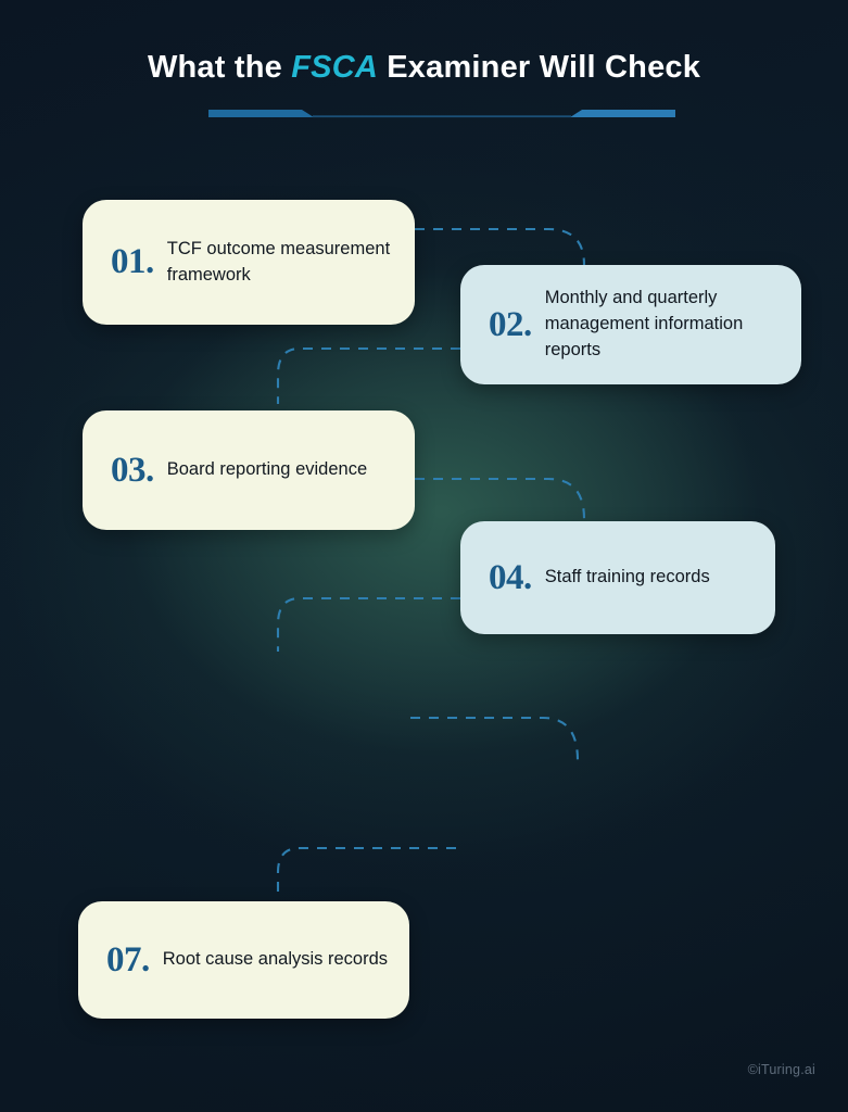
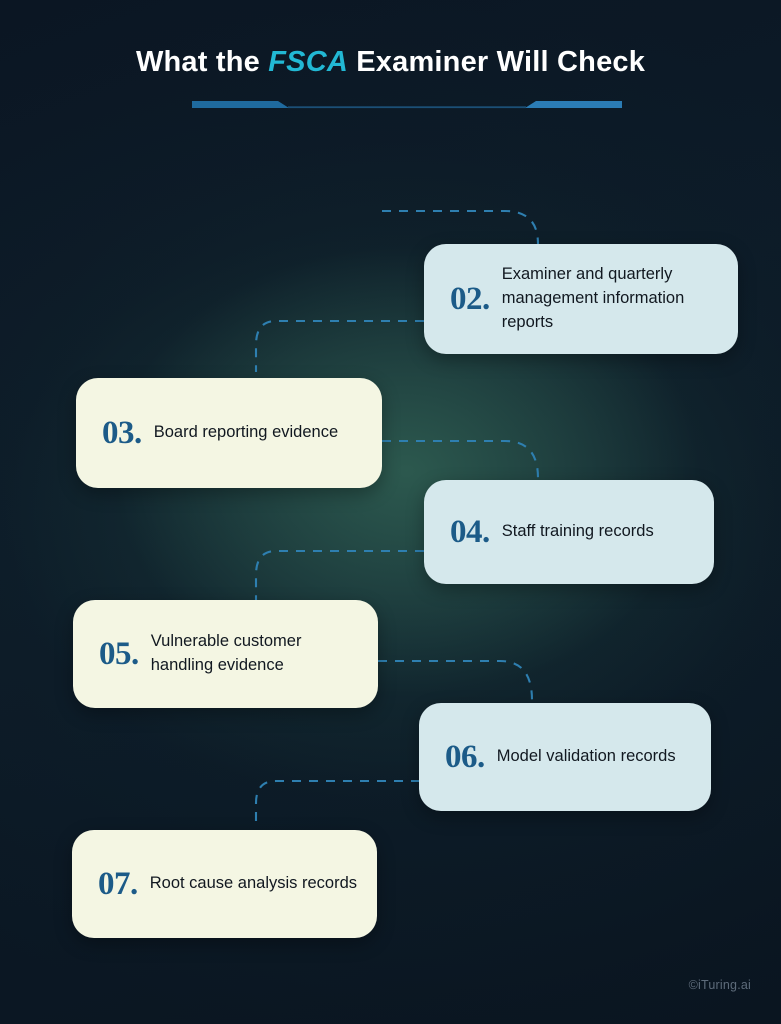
  What the FSCA Examiner Will Check
- 01.
- TCF outcome measurement framework
  02.
- Monthly and quarterly management information reports
+ Examiner and quarterly management information reports
  03.
  Board reporting evidence
  04.
  Staff training records
+ 05.
+ Vulnerable customer handling evidence
+ 06.
+ Model validation records
  07.
  Root cause analysis records
  ©iTuring.ai
